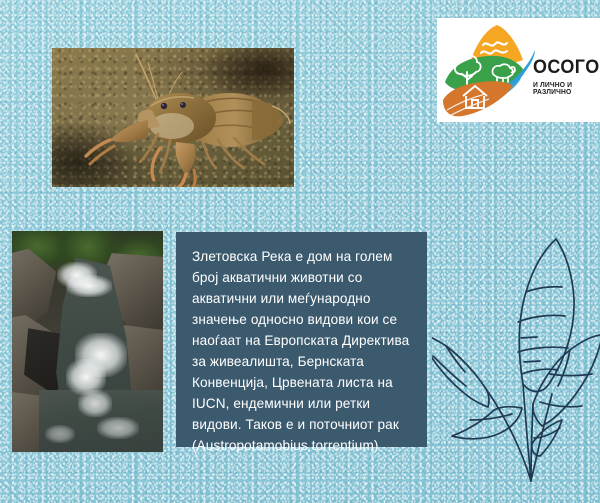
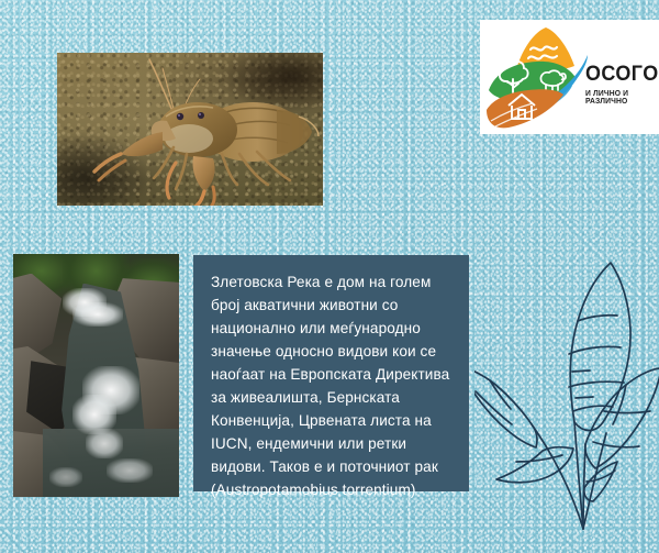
- Злетовска Река е дом на голем број акватични животни со акватични или меѓународно значење односно видови кои се наоѓаат на Европската Директива за живеалишта, Бернската Конвенција, Црвената листа на IUCN, ендемични или ретки видови. Таков е и поточниот рак (Austropotamobius torrentium)
+ Злетовска Река е дом на голем број акватични животни со национално или меѓународно значење односно видови кои се наоѓаат на Европската Директива за живеалишта, Бернската Конвенција, Црвената листа на IUCN, ендемични или ретки видови. Таков е и поточниот рак (Austropotamobius torrentium)
  ОСОГО
  И ЛИЧНО И РАЗЛИЧНО
